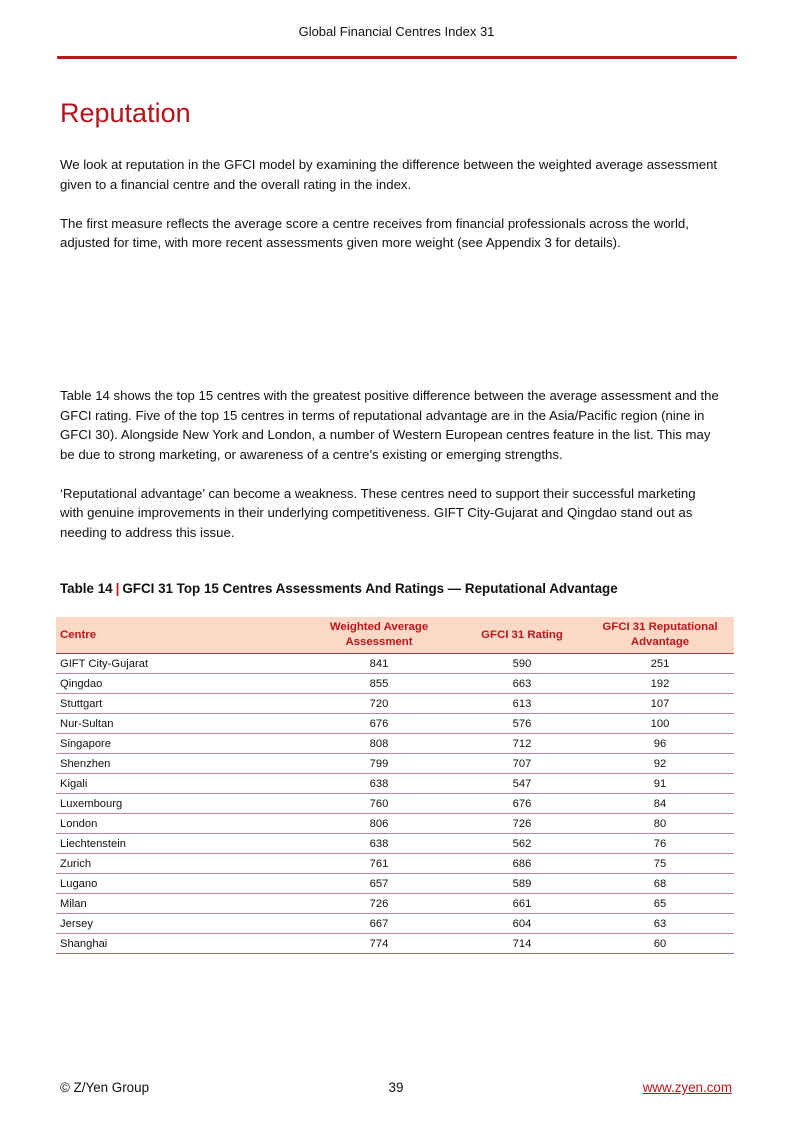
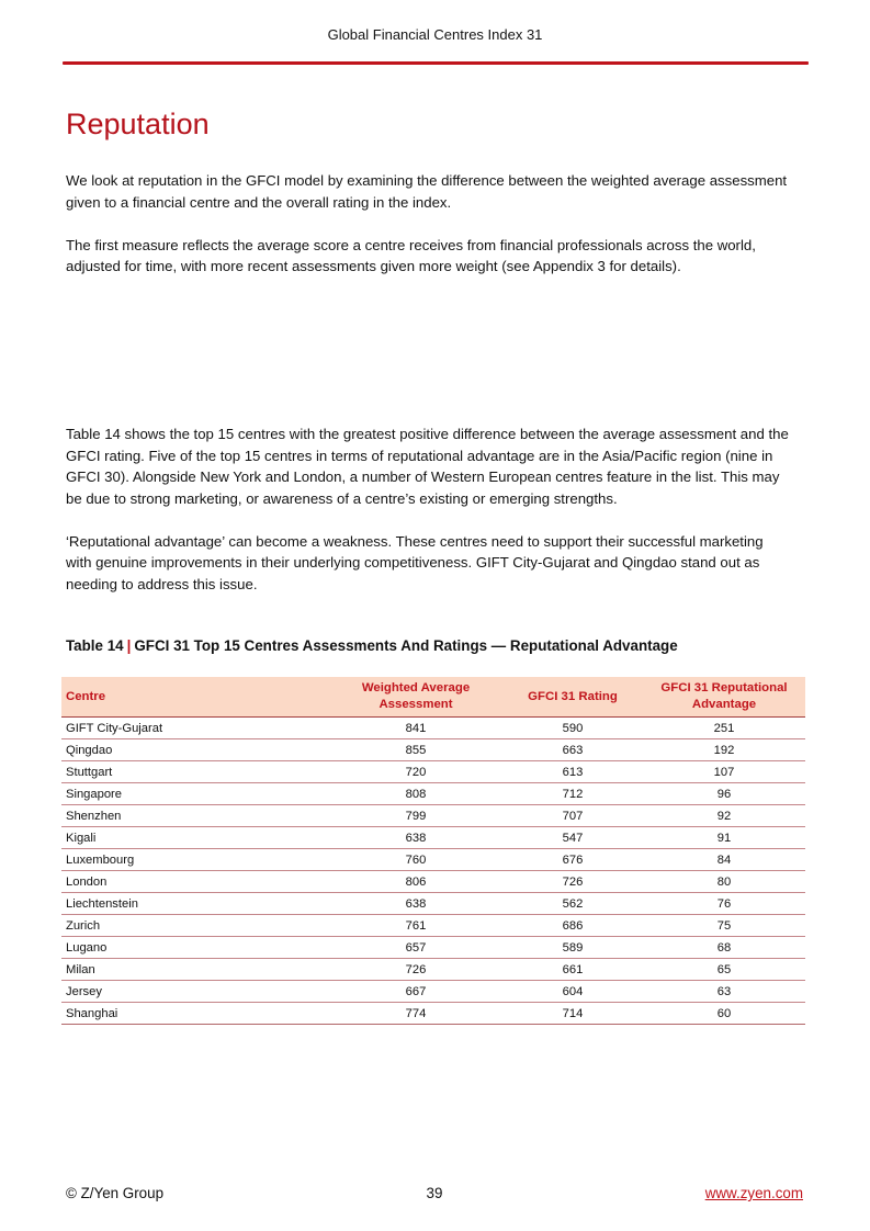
  Global Financial Centres Index 31
  Reputation
  We look at reputation in the GFCI model by examining the difference between the weighted average assessment given to a financial centre and the overall rating in the index.
  The first measure reflects the average score a centre receives from financial professionals across the world, adjusted for time, with more recent assessments given more weight (see Appendix 3 for details).
  Table 14 shows the top 15 centres with the greatest positive difference between the average assessment and the GFCI rating. Five of the top 15 centres in terms of reputational advantage are in the Asia/Pacific region (nine in GFCI 30). Alongside New York and London, a number of Western European centres feature in the list. This may be due to strong marketing, or awareness of a centre’s existing or emerging strengths.
  ‘Reputational advantage’ can become a weakness. These centres need to support their successful marketing with genuine improvements in their underlying competitiveness. GIFT City-Gujarat and Qingdao stand out as needing to address this issue.
  Table 14 | GFCI 31 Top 15 Centres Assessments And Ratings — Reputational Advantage
  Centre	Weighted Average Assessment	GFCI 31 Rating	GFCI 31 Reputational Advantage
  GIFT City-Gujarat	841	590	251
  Qingdao	855	663	192
  Stuttgart	720	613	107
- Nur-Sultan	676	576	100
  Singapore	808	712	96
  Shenzhen	799	707	92
  Kigali	638	547	91
  Luxembourg	760	676	84
  London	806	726	80
  Liechtenstein	638	562	76
  Zurich	761	686	75
  Lugano	657	589	68
  Milan	726	661	65
  Jersey	667	604	63
  Shanghai	774	714	60
  © Z/Yen Group
  39
  www.zyen.com
